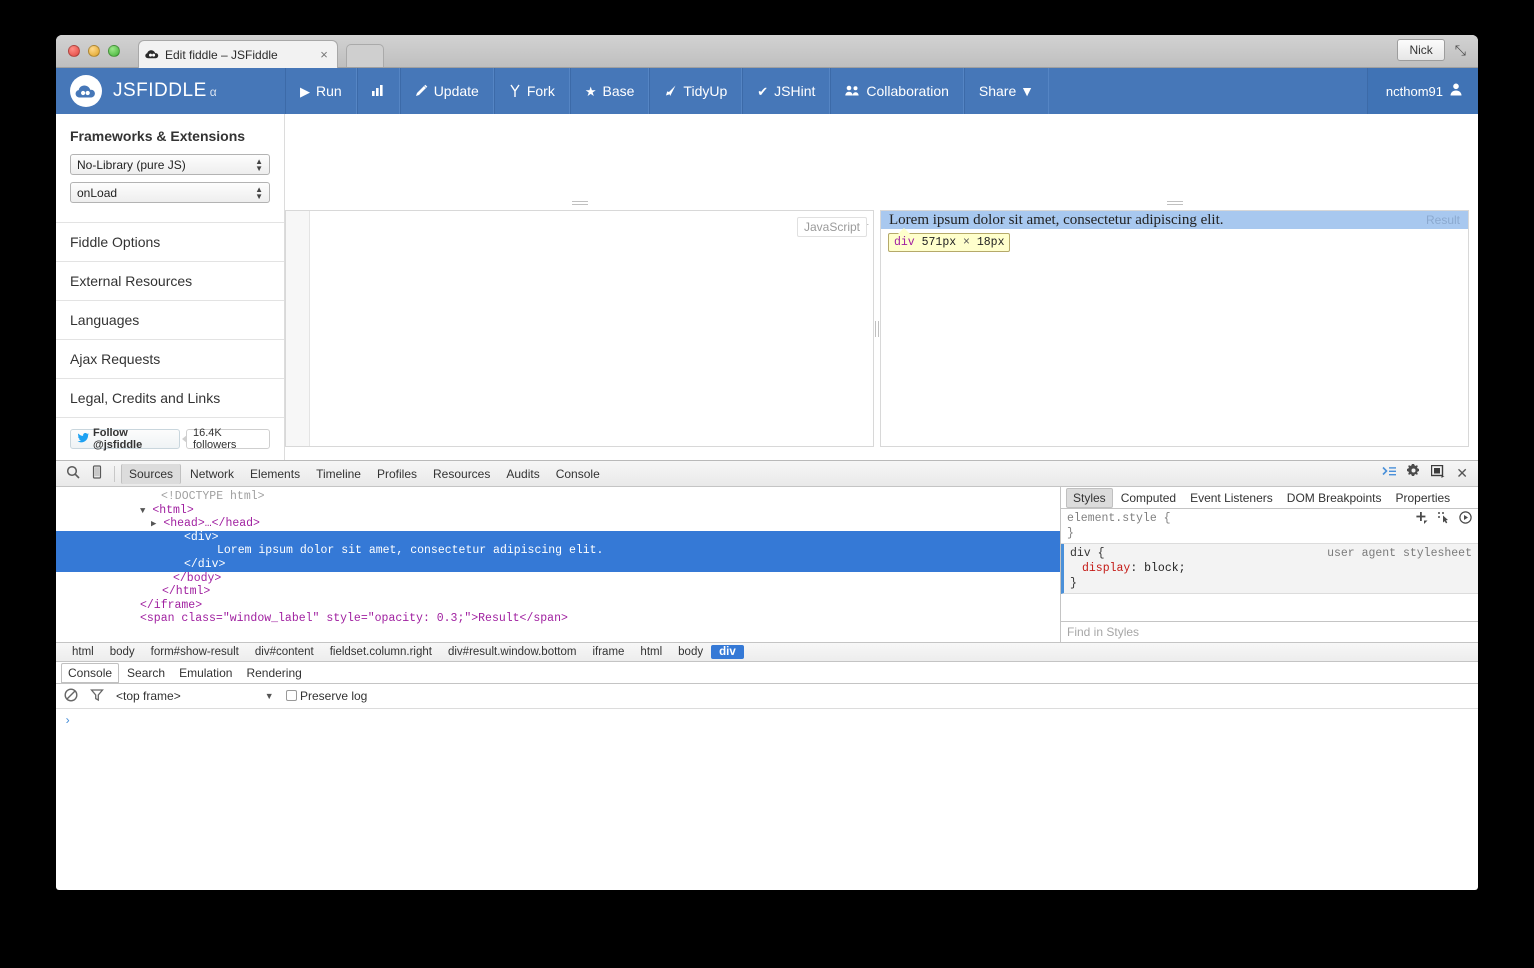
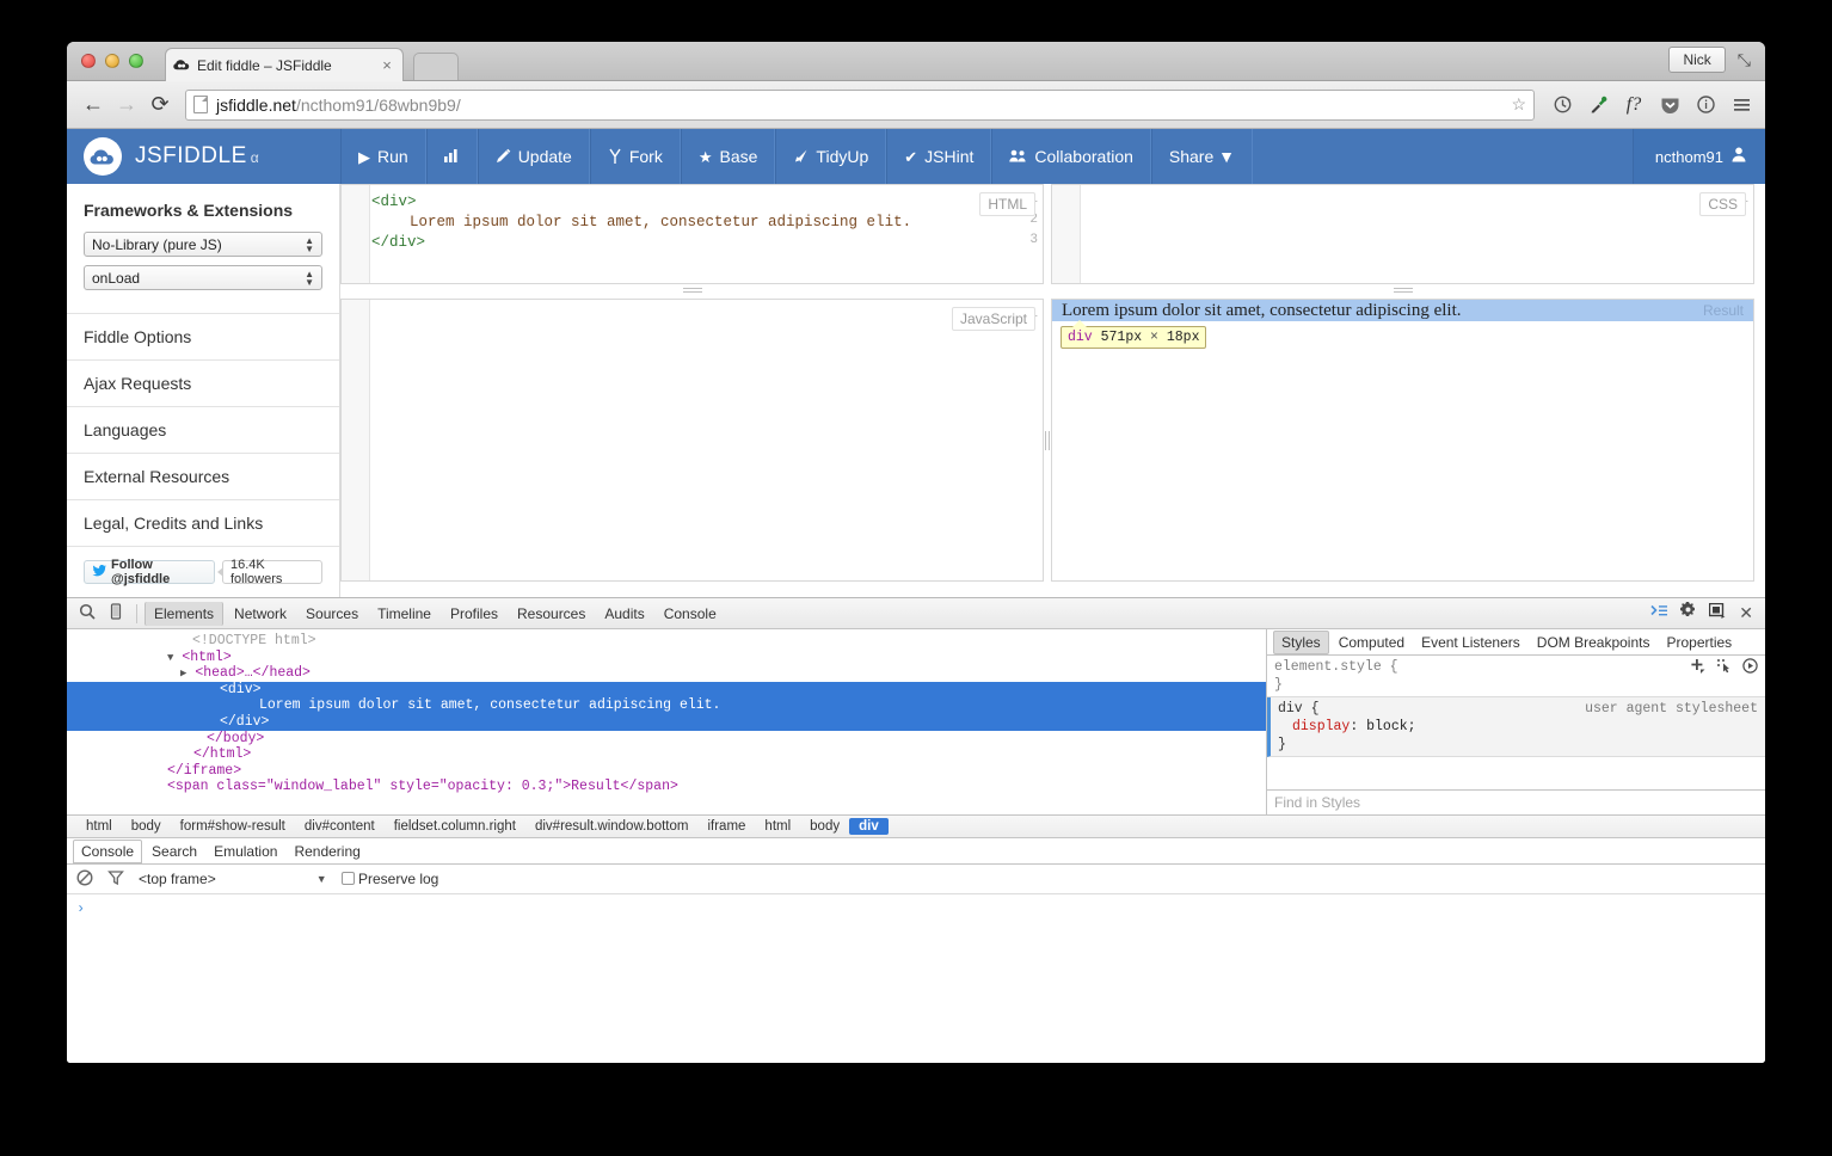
  Edit fiddle – JSFiddle
  ×
  Nick
  ⤡
+ ←
+ →
+ ⟳
+ jsfiddle.net
+ /ncthom91/68wbn9b9/
+ ☆
+ f?
  JSFIDDLE α
  ▶
  Run
  Update
  Fork
  ★
  Base
  TidyUp
  ✔
  JSHint
  Collaboration
  Share ▼
  ncthom91
  Frameworks & Extensions
  No-Library (pure JS)
  ▲
  ▼
  onLoad
  ▲
  ▼
  Fiddle Options
- External Resources
+ Ajax Requests
  Languages
- Ajax Requests
+ External Resources
  Legal, Credits and Links
  Follow @jsfiddle
  16.4K followers
+ 2
+ 3
+ <div> Lorem ipsum dolor sit amet, consectetur adipiscing elit. </div>
+ HTML
+ CSS
  JavaScript
  Lorem ipsum dolor sit amet, consectetur adipiscing elit.
  Result
  div 571px × 18px
- Sources
+ Elements
  Network
- Elements
+ Sources
  Timeline
  Profiles
  Resources
  Audits
  Console
  ✕
  <!DOCTYPE html>
  ▼ <html>
  ▶ <head>…</head>
  <div>
  Lorem ipsum dolor sit amet, consectetur adipiscing elit.
  </div>
  </body>
  </html>
  </iframe>
  <span class="window_label" style="opacity: 0.3;">Result</span>
  Styles
  Computed
  Event Listeners
  DOM Breakpoints
  Properties
  element.style {
  }
  div {
  display: block;
  }
  user agent stylesheet
  Find in Styles
  html
  body
  form#show-result
  div#content
  fieldset.column.right
  div#result.window.bottom
  iframe
  html
  body
  div
  Console
  Search
  Emulation
  Rendering
  <top frame>
  ▼
  Preserve log
  ›
